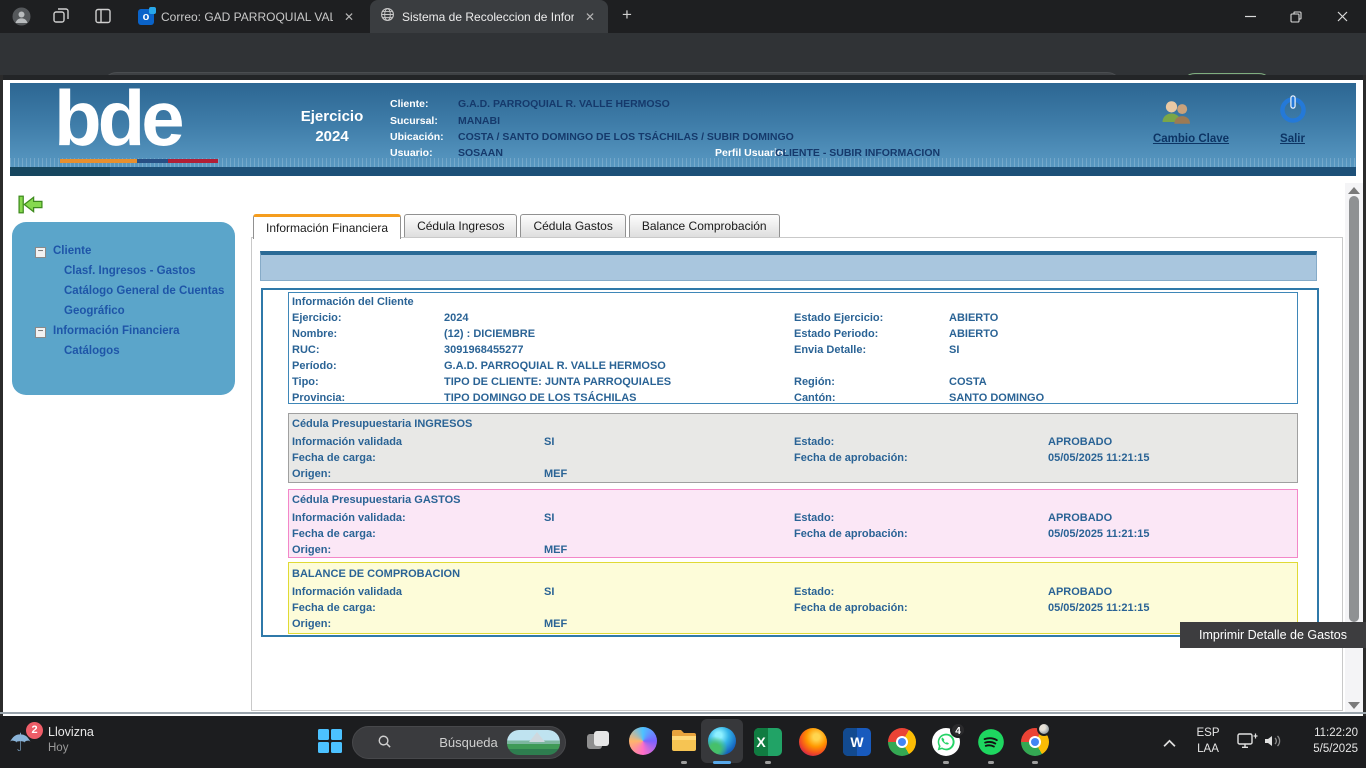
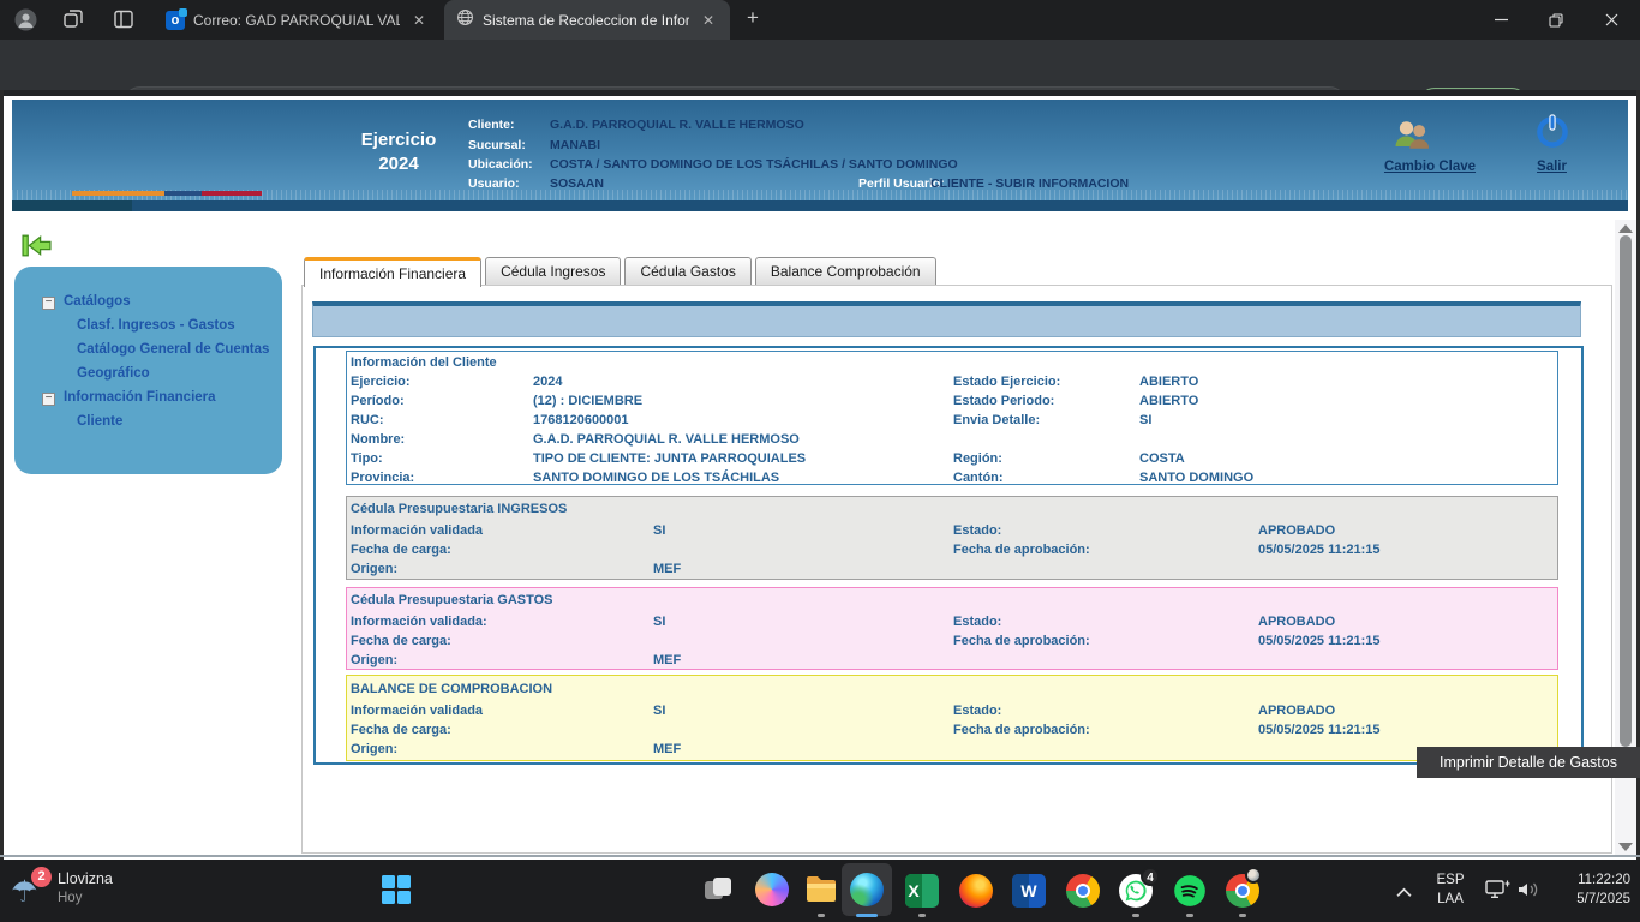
  o
  Correo: GAD PARROQUIAL VAL
  ✕
  Sistema de Recoleccion de Infor
  ✕
  +
- bde
  Ejercicio
  2024
  Cliente:
  G.A.D. PARROQUIAL R. VALLE HERMOSO
  Sucursal:
  MANABI
  Ubicación:
- COSTA / SANTO DOMINGO DE LOS TSÁCHILAS / SUBIR DOMINGO
+ COSTA / SANTO DOMINGO DE LOS TSÁCHILAS / SANTO DOMINGO
  Usuario:
  SOSAAN
  Perfil Usuario:
  CLIENTE - SUBIR INFORMACION
  Cambio Clave
  Salir
  −
- Cliente
+ Catálogos
  Clasf. Ingresos - Gastos
  Catálogo General de Cuentas
  Geográfico
  −
  Información Financiera
- Catálogos
+ Cliente
  Información Financiera
  Cédula Ingresos
  Cédula Gastos
  Balance Comprobación
  Información del Cliente
  Ejercicio:
  2024
  Estado Ejercicio:
  ABIERTO
- Nombre:
+ Período:
  (12) : DICIEMBRE
  Estado Periodo:
  ABIERTO
  RUC:
- 3091968455277
+ 1768120600001
  Envia Detalle:
  SI
- Período:
+ Nombre:
  G.A.D. PARROQUIAL R. VALLE HERMOSO
  Tipo:
  TIPO DE CLIENTE: JUNTA PARROQUIALES
  Región:
  COSTA
  Provincia:
- TIPO DOMINGO DE LOS TSÁCHILAS
+ SANTO DOMINGO DE LOS TSÁCHILAS
  Cantón:
  SANTO DOMINGO
  Cédula Presupuestaria INGRESOS
  Información validada
  SI
  Estado:
  APROBADO
  Fecha de carga:
  Fecha de aprobación:
  05/05/2025 11:21:15
  Origen:
  MEF
  Cédula Presupuestaria GASTOS
  Información validada:
  SI
  Estado:
  APROBADO
  Fecha de carga:
  Fecha de aprobación:
  05/05/2025 11:21:15
  Origen:
  MEF
  BALANCE DE COMPROBACION
  Información validada
  SI
  Estado:
  APROBADO
  Fecha de carga:
  Fecha de aprobación:
  05/05/2025 11:21:15
  Origen:
  MEF
  Imprimir Detalle de Gastos
  ☂
  2
  Llovizna
  Hoy
- Búsqueda
  X
  W
  4
  ESP
  LAA
  11:22:20
- 5/5/2025
+ 5/7/2025
